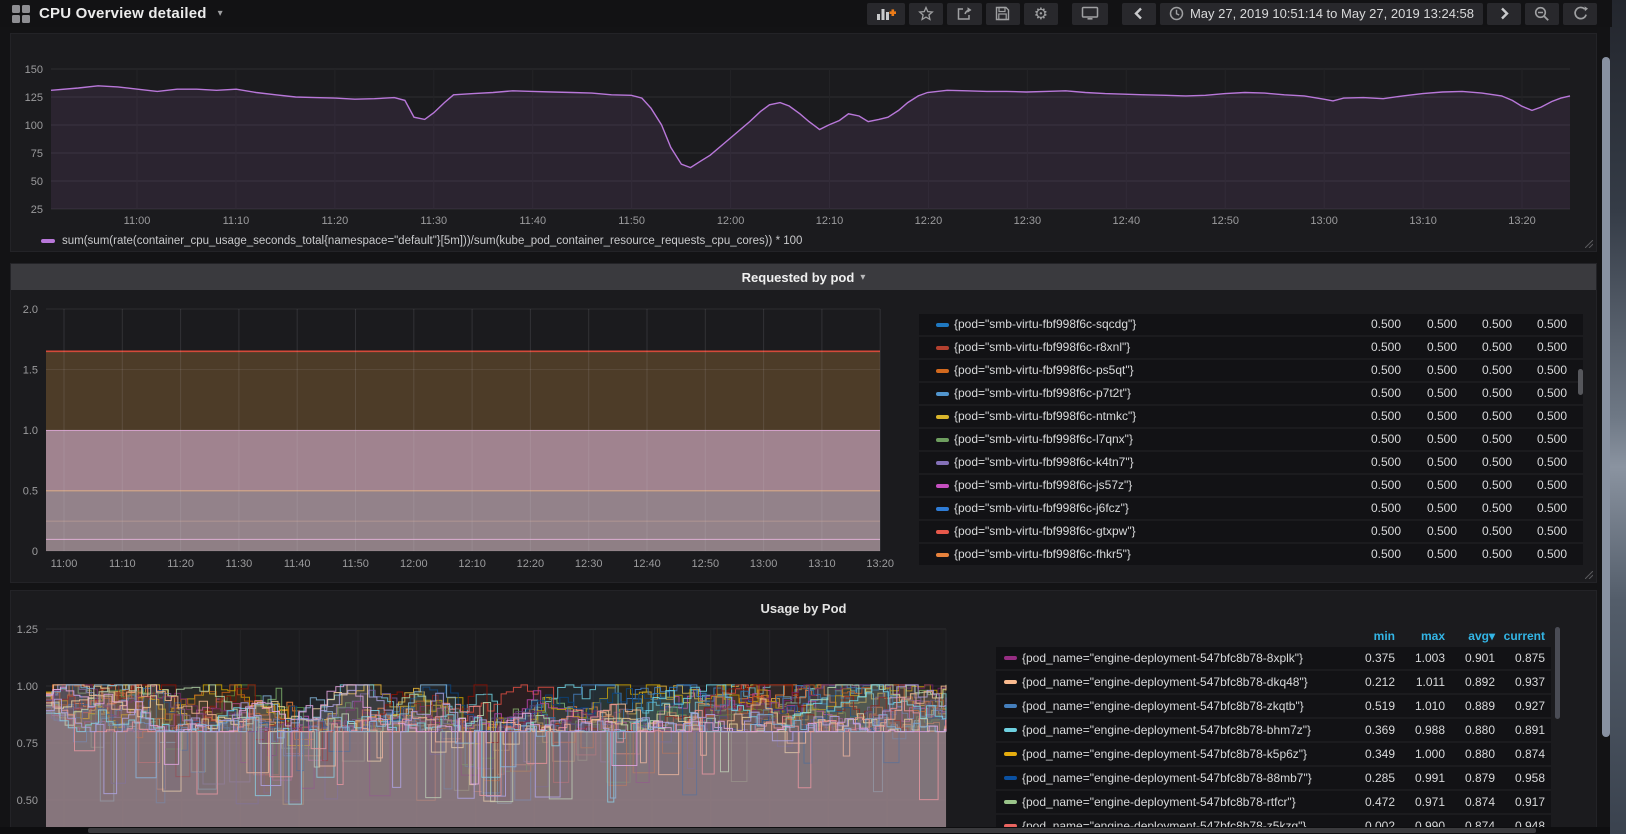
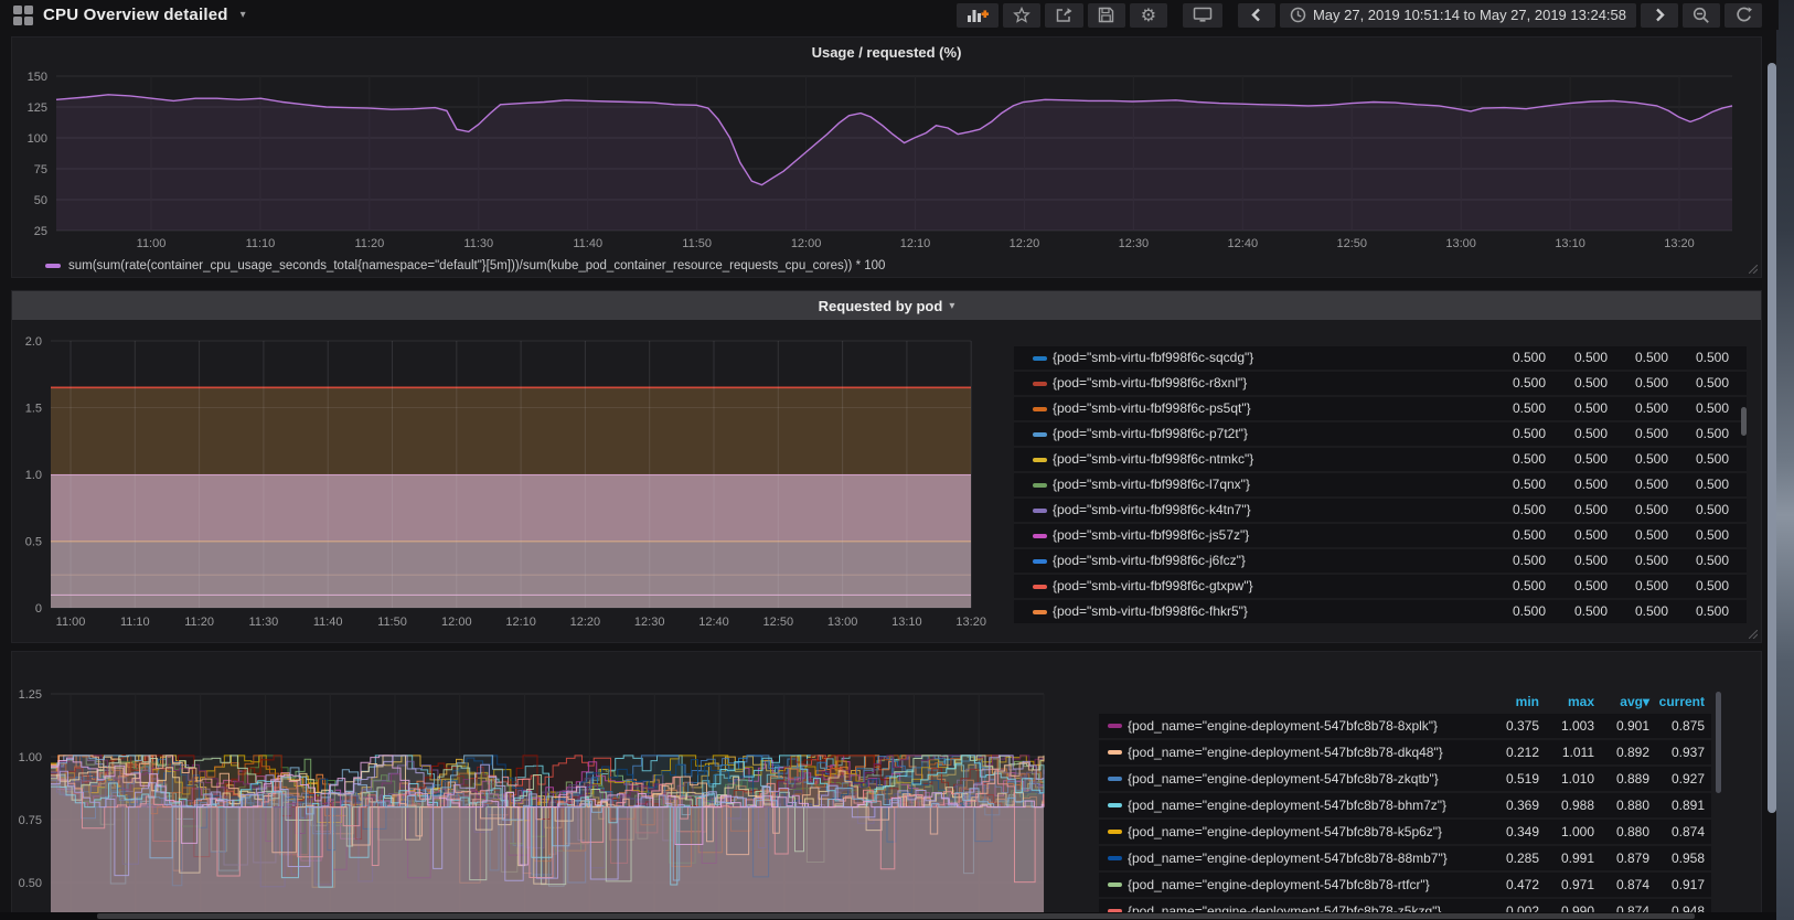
  CPU Overview detailed
  ▾
  ⚙
  May 27, 2019 10:51:14 to May 27, 2019 13:24:58
+ Usage / requested (%)
  150
  125
  100
  75
  50
  25
  11:00
  11:10
  11:20
  11:30
  11:40
  11:50
  12:00
  12:10
  12:20
  12:30
  12:40
  12:50
  13:00
  13:10
  13:20
  sum(sum(rate(container_cpu_usage_seconds_total{namespace="default"}[5m]))/sum(kube_pod_container_resource_requests_cpu_cores)) * 100
  Requested by pod
  ▾
  2.0
  1.5
  1.0
  0.5
  0
  11:00
  11:10
  11:20
  11:30
  11:40
  11:50
  12:00
  12:10
  12:20
  12:30
  12:40
  12:50
  13:00
  13:10
  13:20
  {pod="smb-virtu-fbf998f6c-sqcdg"}
  0.500
  0.500
  0.500
  0.500
  {pod="smb-virtu-fbf998f6c-r8xnl"}
  0.500
  0.500
  0.500
  0.500
  {pod="smb-virtu-fbf998f6c-ps5qt"}
  0.500
  0.500
  0.500
  0.500
  {pod="smb-virtu-fbf998f6c-p7t2t"}
  0.500
  0.500
  0.500
  0.500
  {pod="smb-virtu-fbf998f6c-ntmkc"}
  0.500
  0.500
  0.500
  0.500
  {pod="smb-virtu-fbf998f6c-l7qnx"}
  0.500
  0.500
  0.500
  0.500
  {pod="smb-virtu-fbf998f6c-k4tn7"}
  0.500
  0.500
  0.500
  0.500
  {pod="smb-virtu-fbf998f6c-js57z"}
  0.500
  0.500
  0.500
  0.500
  {pod="smb-virtu-fbf998f6c-j6fcz"}
  0.500
  0.500
  0.500
  0.500
  {pod="smb-virtu-fbf998f6c-gtxpw"}
  0.500
  0.500
  0.500
  0.500
  {pod="smb-virtu-fbf998f6c-fhkr5"}
  0.500
  0.500
  0.500
  0.500
- Usage by Pod
  1.25
  1.00
  0.75
  0.50
  min
  max
  avg▾
  current
  {pod_name="engine-deployment-547bfc8b78-8xplk"}
  0.375
  1.003
  0.901
  0.875
  {pod_name="engine-deployment-547bfc8b78-dkq48"}
  0.212
  1.011
  0.892
  0.937
  {pod_name="engine-deployment-547bfc8b78-zkqtb"}
  0.519
  1.010
  0.889
  0.927
  {pod_name="engine-deployment-547bfc8b78-bhm7z"}
  0.369
  0.988
  0.880
  0.891
  {pod_name="engine-deployment-547bfc8b78-k5p6z"}
  0.349
  1.000
  0.880
  0.874
  {pod_name="engine-deployment-547bfc8b78-88mb7"}
  0.285
  0.991
  0.879
  0.958
  {pod_name="engine-deployment-547bfc8b78-rtfcr"}
  0.472
  0.971
  0.874
  0.917
  {pod_name="engine-deployment-547bfc8b78-z5kzg"}
  0.002
  0.990
  0.874
  0.948
